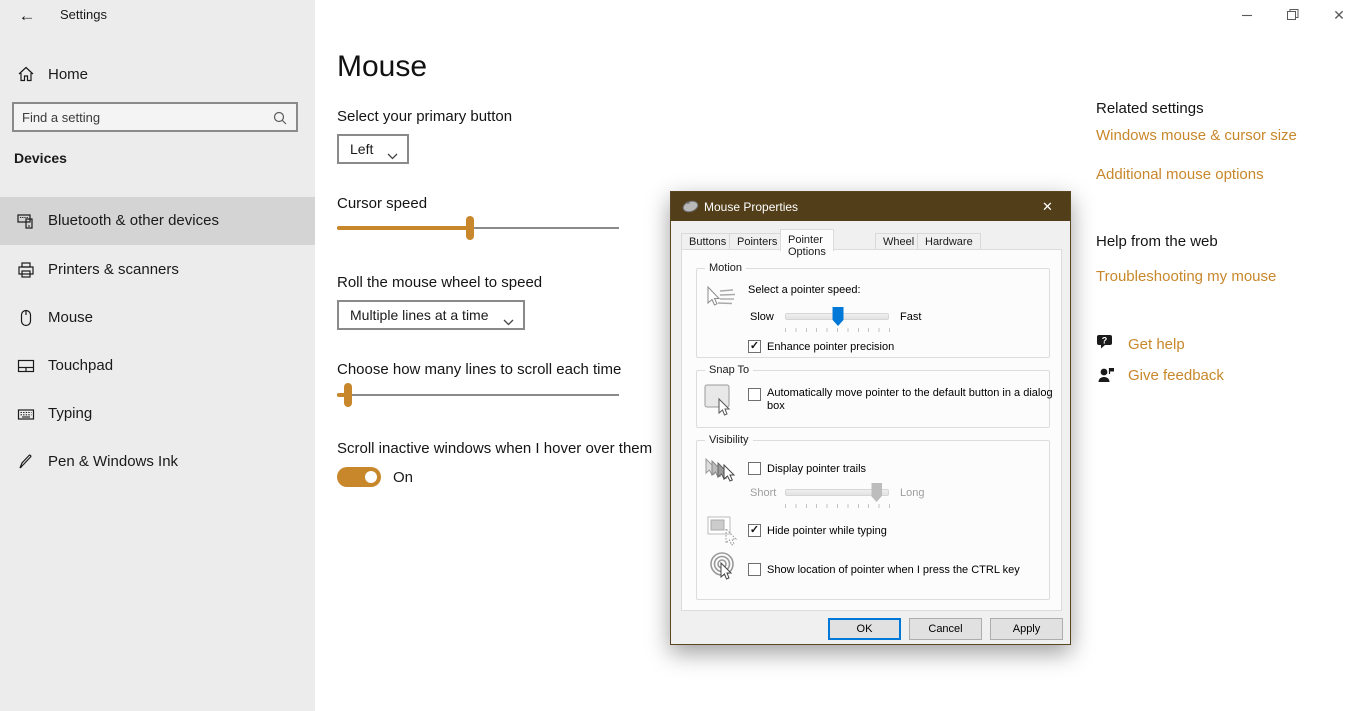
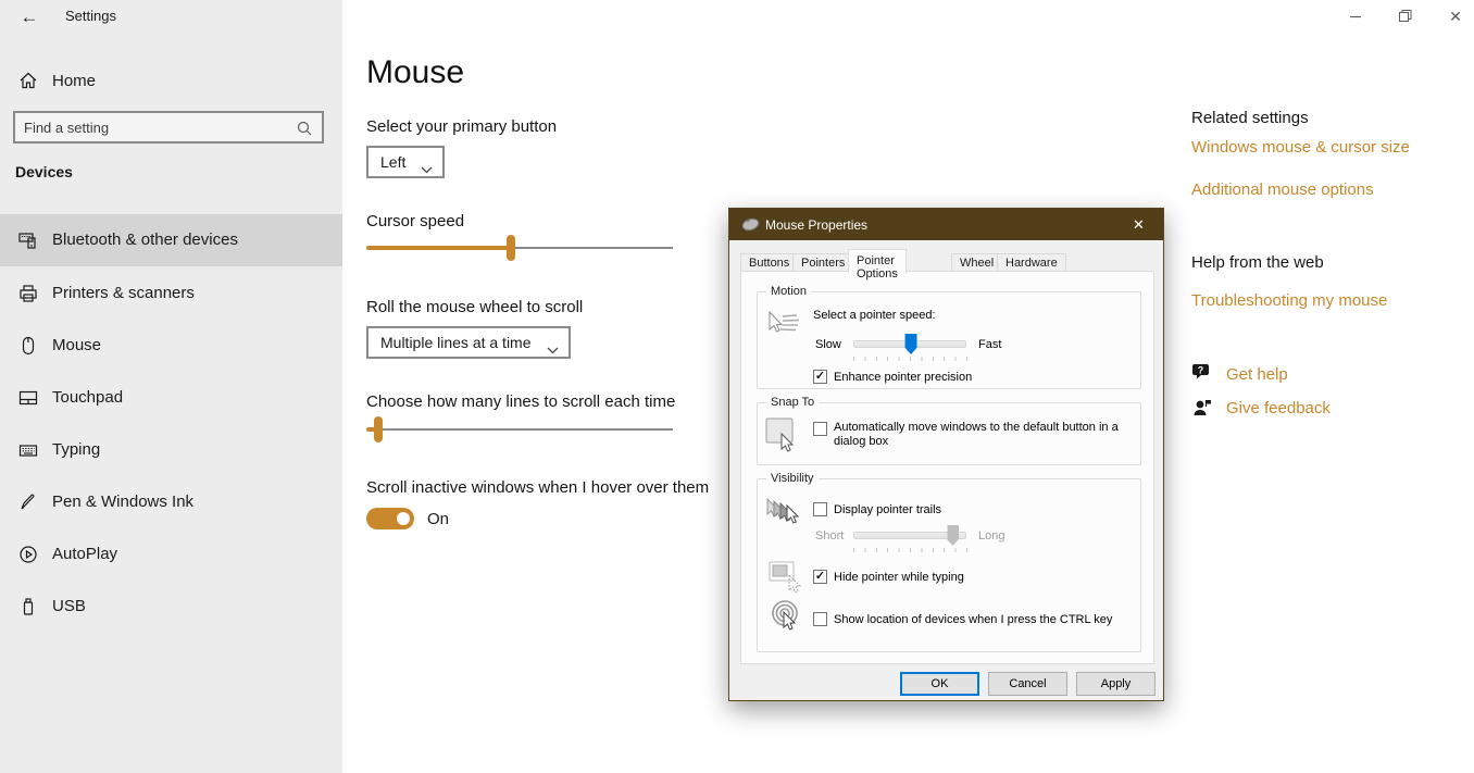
  ←
  Settings
  Home
  Find a setting
  Devices
  Bluetooth & other devices
  Printers & scanners
  Mouse
  Touchpad
  Typing
  Pen & Windows Ink
+ AutoPlay
+ USB
  ✕
  Mouse
  Select your primary button
  Left
  Cursor speed
- Roll the mouse wheel to speed
+ Roll the mouse wheel to scroll
  Multiple lines at a time
  Choose how many lines to scroll each time
  Scroll inactive windows when I hover over them
  On
  Related settings
  Windows mouse & cursor size
  Additional mouse options
  Help from the web
  Troubleshooting my mouse
  ?
  Get help
  Give feedback
  Mouse Properties
  ✕
  Buttons
  Pointers
  Pointer Options
  Wheel
  Hardware
  Motion
  Select a pointer speed:
  Slow
  Fast
  ✓
  Enhance pointer precision
  Snap To
- Automatically move pointer to the default button in a dialog box
+ Automatically move windows to the default button in a dialog box
  Visibility
  Display pointer trails
  Short
  Long
  ✓
  Hide pointer while typing
- Show location of pointer when I press the CTRL key
+ Show location of devices when I press the CTRL key
  OK
  Cancel
  Apply
